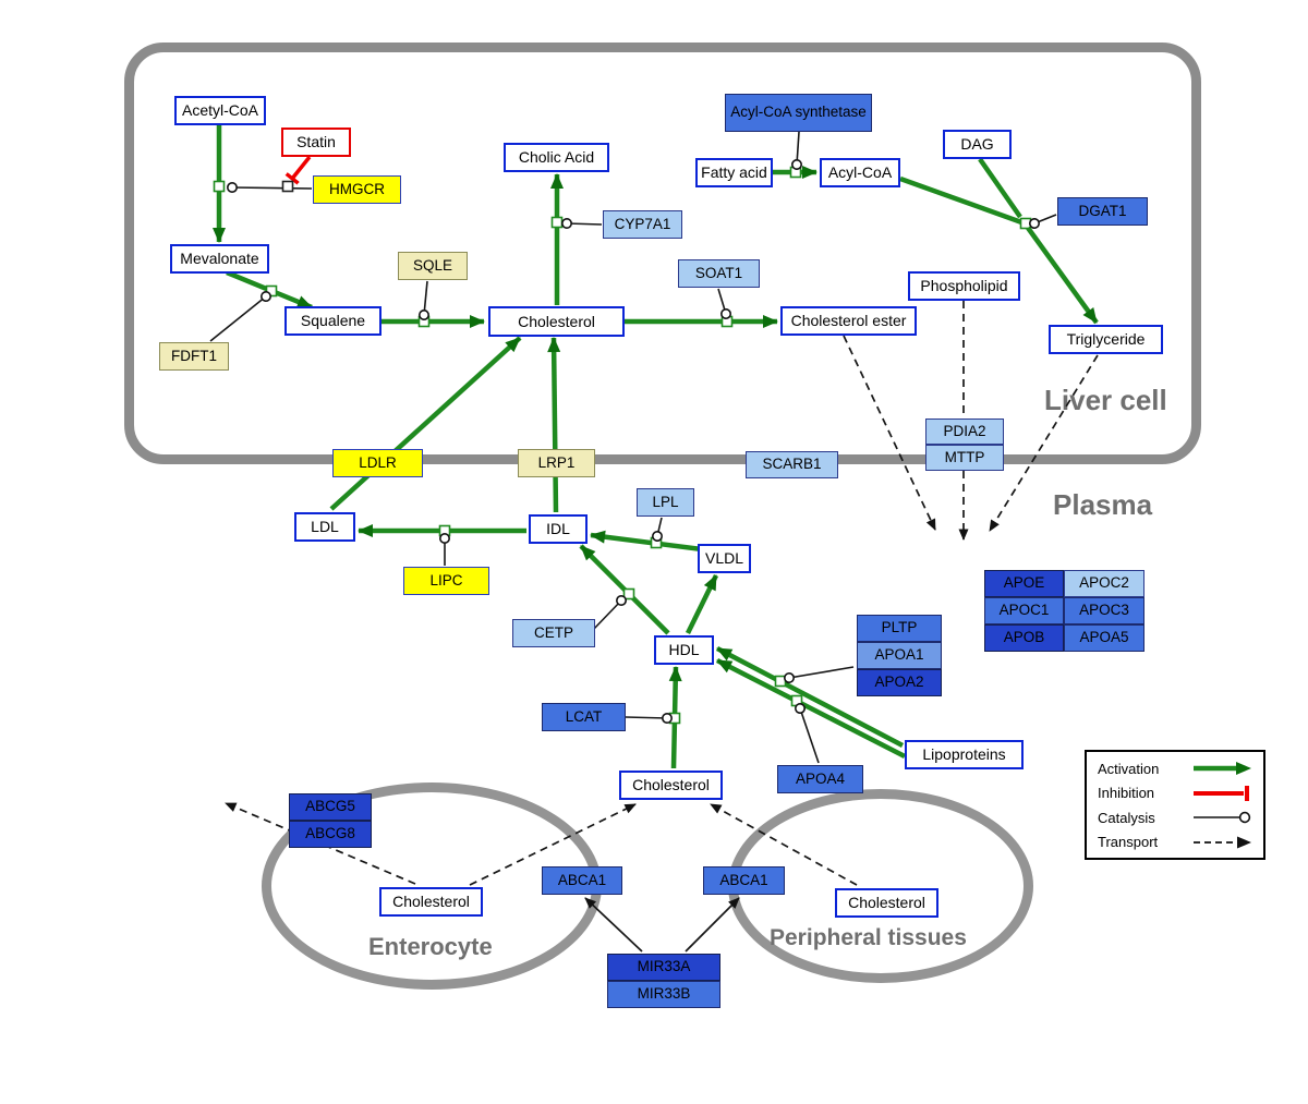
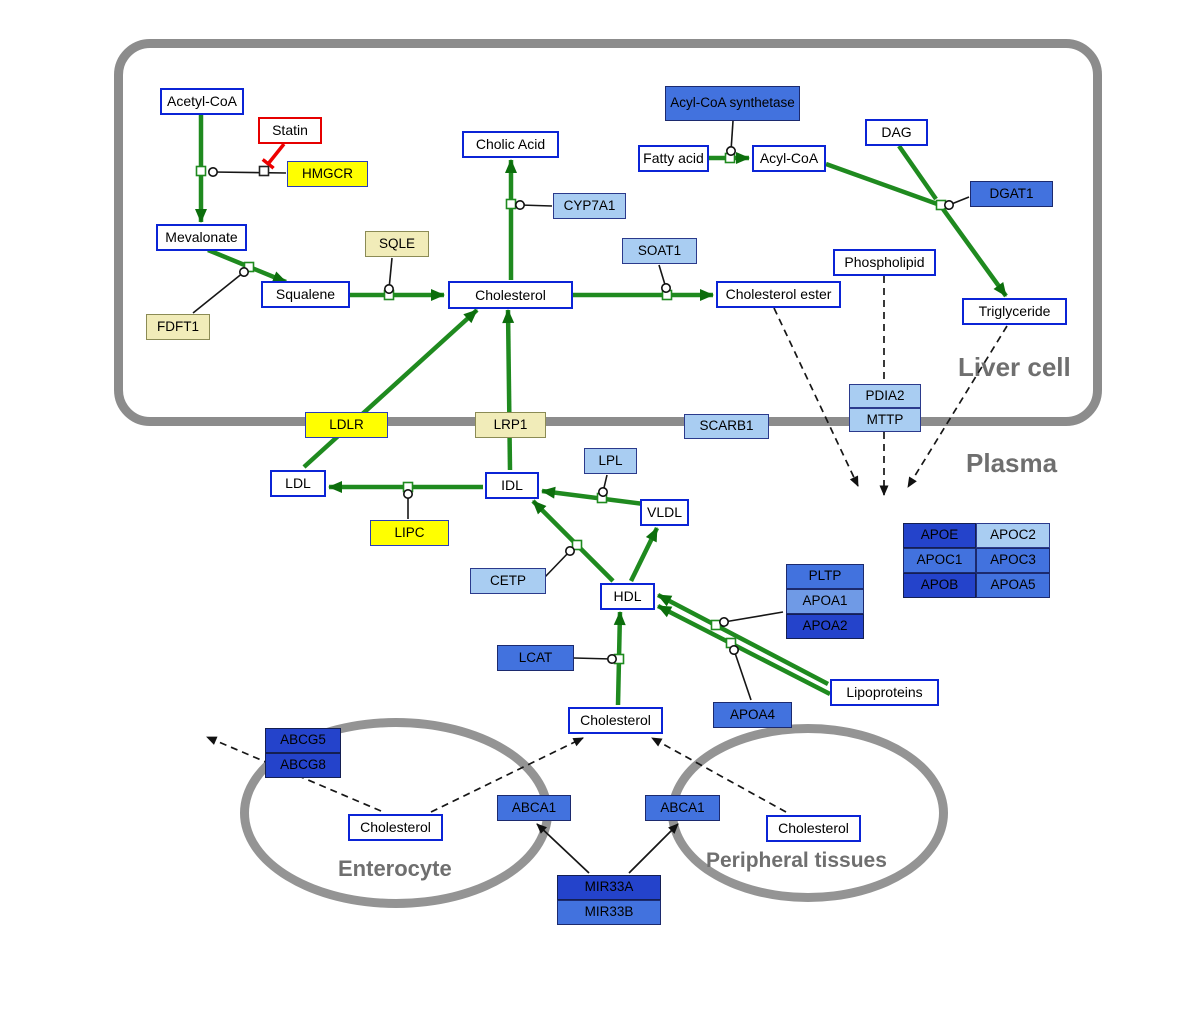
  Liver cell
  Plasma
  Enterocyte
  Peripheral tissues
- Activation
- Inhibition
- Catalysis
- Transport
  Acetyl-CoA
  Statin
  HMGCR
  Mevalonate
  FDFT1
  Squalene
  SQLE
  Cholic Acid
  CYP7A1
  Cholesterol
  SOAT1
  Cholesterol ester
  Acyl-CoA synthetase
  Fatty acid
  Acyl-CoA
  DAG
  DGAT1
  Phospholipid
  Triglyceride
  PDIA2
  MTTP
  LDLR
  LRP1
  SCARB1
  LDL
  IDL
  LPL
  VLDL
  LIPC
  CETP
  HDL
  PLTP
  APOA1
  APOA2
  LCAT
  APOA4
  Lipoproteins
  Cholesterol
  APOE
  APOC2
  APOC1
  APOC3
  APOB
  APOA5
  ABCG5
  ABCG8
  Cholesterol
  ABCA1
  ABCA1
  Cholesterol
  MIR33A
  MIR33B
